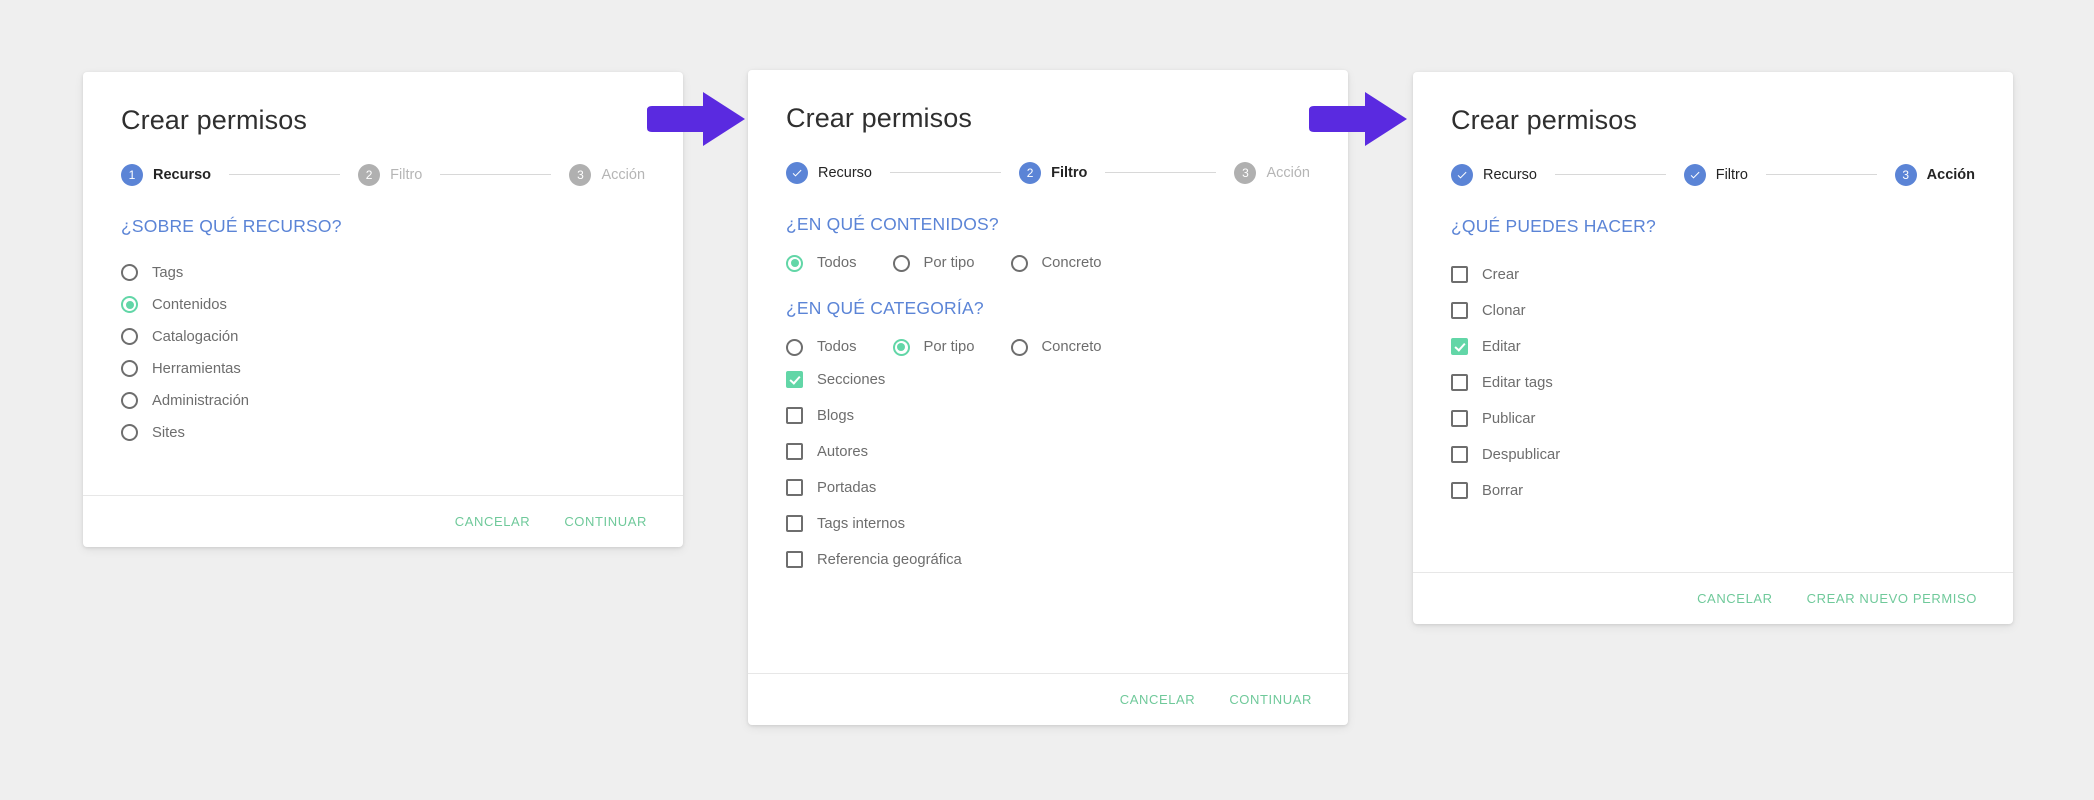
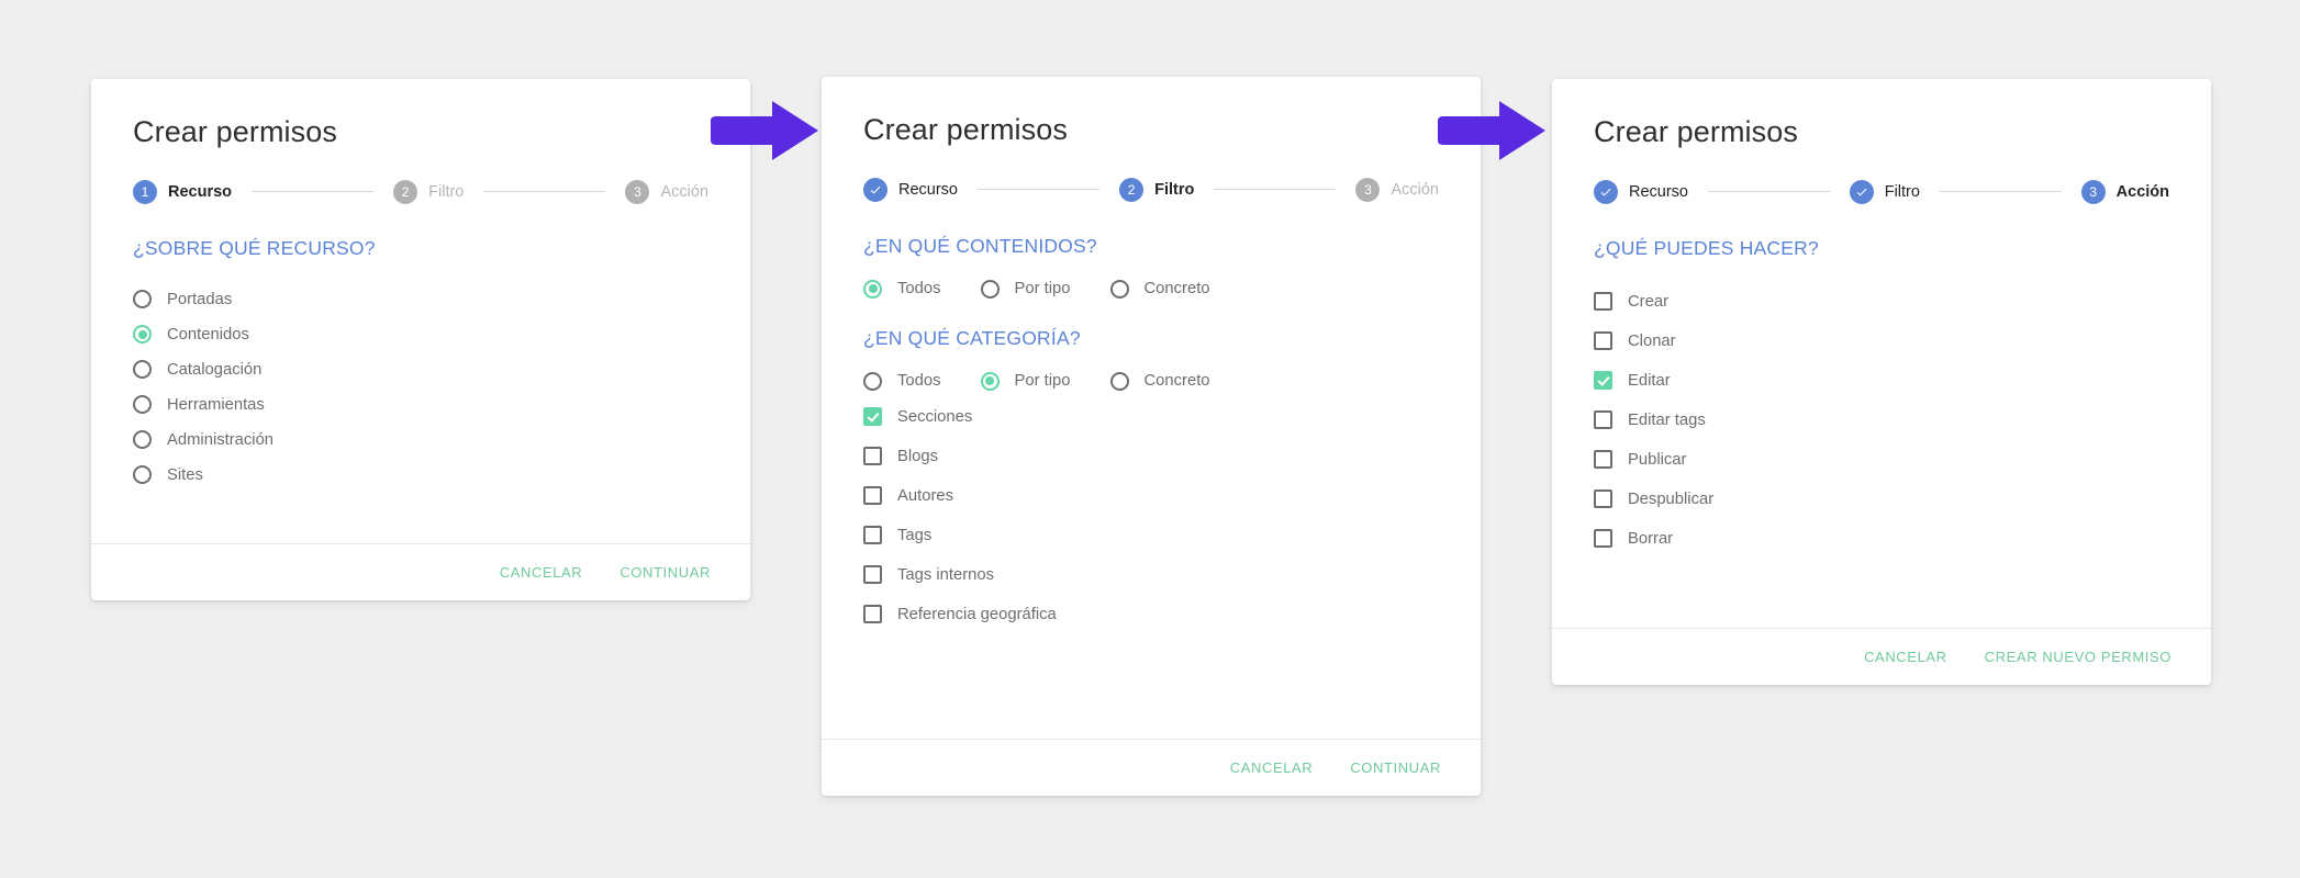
  Crear permisos
  1
  Recurso
  2
  Filtro
  3
  Acción
  ¿SOBRE QUÉ RECURSO?
- Tags
+ Portadas
  Contenidos
  Catalogación
  Herramientas
  Administración
  Sites
  CANCELAR
  CONTINUAR
  Crear permisos
  Recurso
  2
  Filtro
  3
  Acción
  ¿EN QUÉ CONTENIDOS?
  Todos
  Por tipo
  Concreto
  ¿EN QUÉ CATEGORÍA?
  Todos
  Por tipo
  Concreto
  Secciones
  Blogs
  Autores
- Portadas
+ Tags
  Tags internos
  Referencia geográfica
  CANCELAR
  CONTINUAR
  Crear permisos
  Recurso
  Filtro
  3
  Acción
  ¿QUÉ PUEDES HACER?
  Crear
  Clonar
  Editar
  Editar tags
  Publicar
  Despublicar
  Borrar
  CANCELAR
  CREAR NUEVO PERMISO
